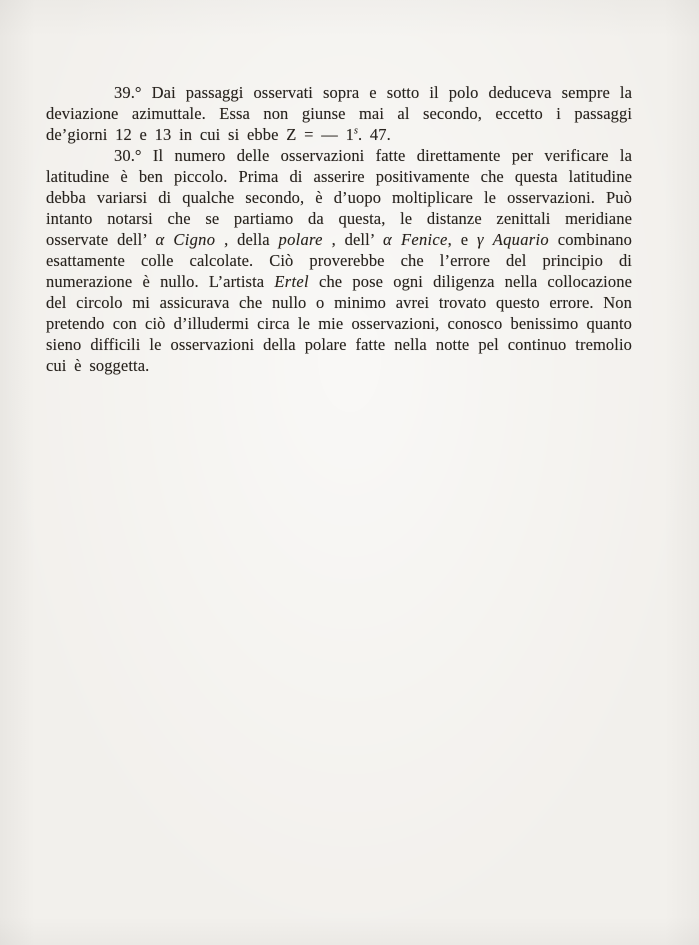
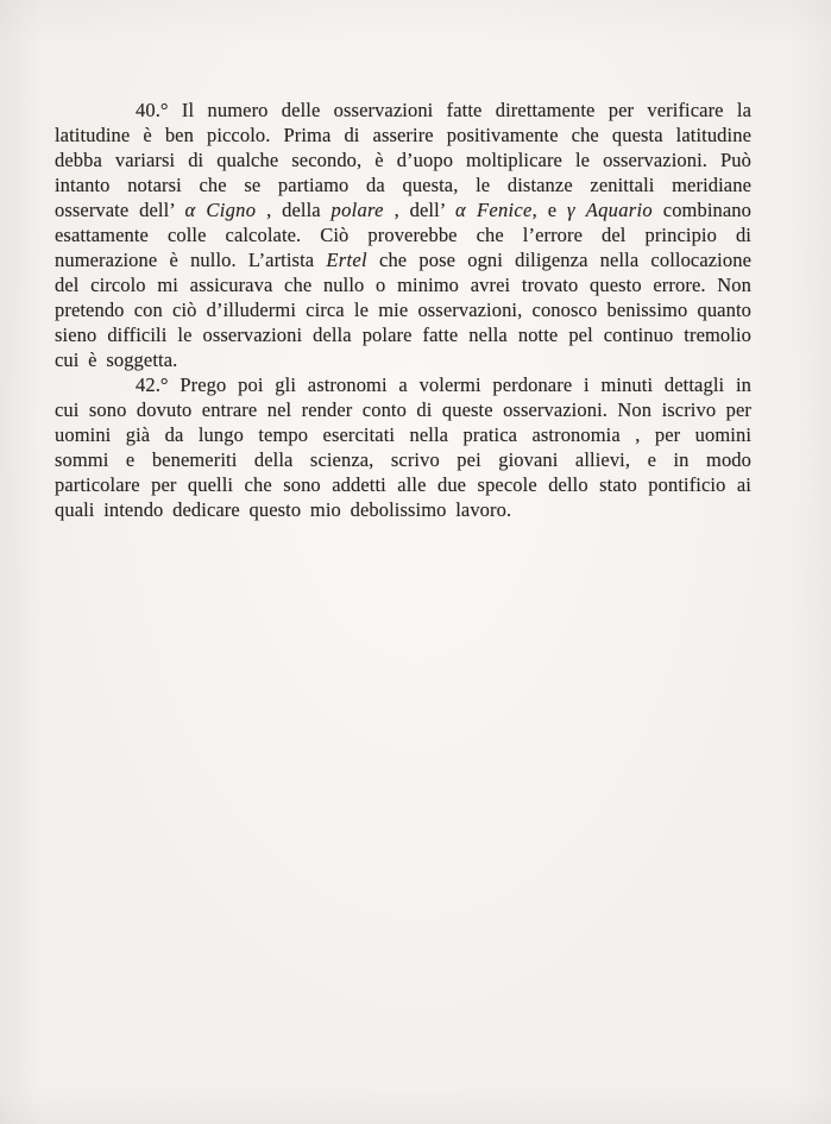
- 39.° Dai passaggi osservati sopra e sotto il polo deduceva sempre la deviazione azimuttale. Essa non giunse mai al secondo, eccetto i passaggi de’giorni 12 e 13 in cui si ebbe Z = — 1s. 47.
- 30.° Il numero delle osservazioni fatte direttamente per verificare la latitudine è ben piccolo. Prima di asserire positivamente che questa latitudine debba variarsi di qualche secondo, è d’uopo moltiplicare le osservazioni. Può intanto notarsi che se partiamo da questa, le distanze zenittali meridiane osservate dell’ α Cigno , della polare , dell’ α Fenice, e γ Aquario combinano esattamente colle calcolate. Ciò proverebbe che l’errore del principio di numerazione è nullo. L’artista Ertel che pose ogni diligenza nella collocazione del circolo mi assicurava che nullo o minimo avrei trovato questo errore. Non pretendo con ciò d’illudermi circa le mie osservazioni, conosco benissimo quanto sieno difficili le osservazioni della polare fatte nella notte pel continuo tremolio cui è soggetta.
+ 40.° Il numero delle osservazioni fatte direttamente per verificare la latitudine è ben piccolo. Prima di asserire positivamente che questa latitudine debba variarsi di qualche secondo, è d’uopo moltiplicare le osservazioni. Può intanto notarsi che se partiamo da questa, le distanze zenittali meridiane osservate dell’ α Cigno , della polare , dell’ α Fenice, e γ Aquario combinano esattamente colle calcolate. Ciò proverebbe che l’errore del principio di numerazione è nullo. L’artista Ertel che pose ogni diligenza nella collocazione del circolo mi assicurava che nullo o minimo avrei trovato questo errore. Non pretendo con ciò d’illudermi circa le mie osservazioni, conosco benissimo quanto sieno difficili le osservazioni della polare fatte nella notte pel continuo tremolio cui è soggetta.
+ 42.° Prego poi gli astronomi a volermi perdonare i minuti dettagli in cui sono dovuto entrare nel render conto di queste osservazioni. Non iscrivo per uomini già da lungo tempo esercitati nella pratica astronomia , per uomini sommi e benemeriti della scienza, scrivo pei giovani allievi, e in modo particolare per quelli che sono addetti alle due specole dello stato pontificio ai quali intendo dedicare questo mio debolissimo lavoro.
